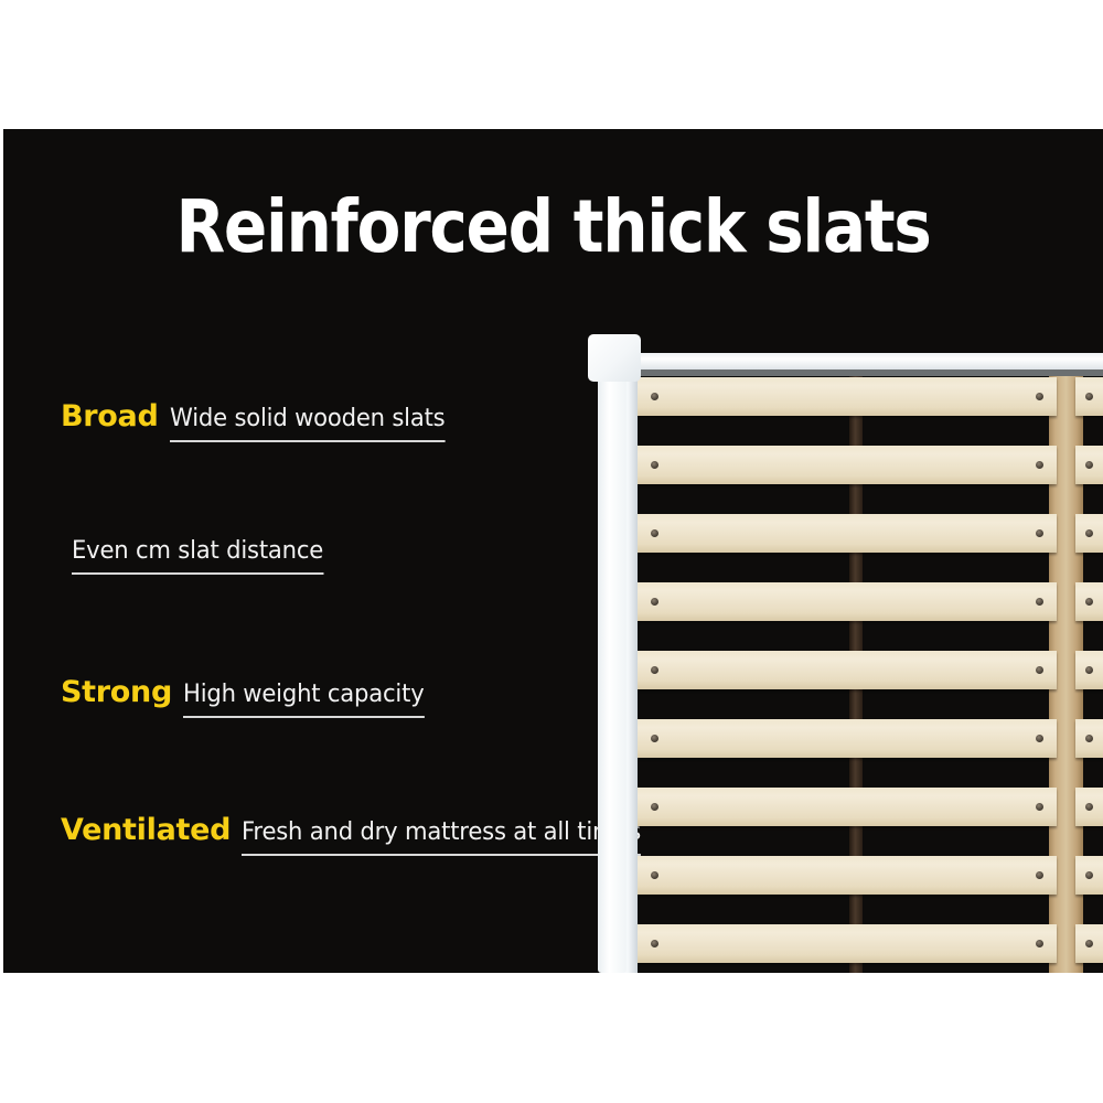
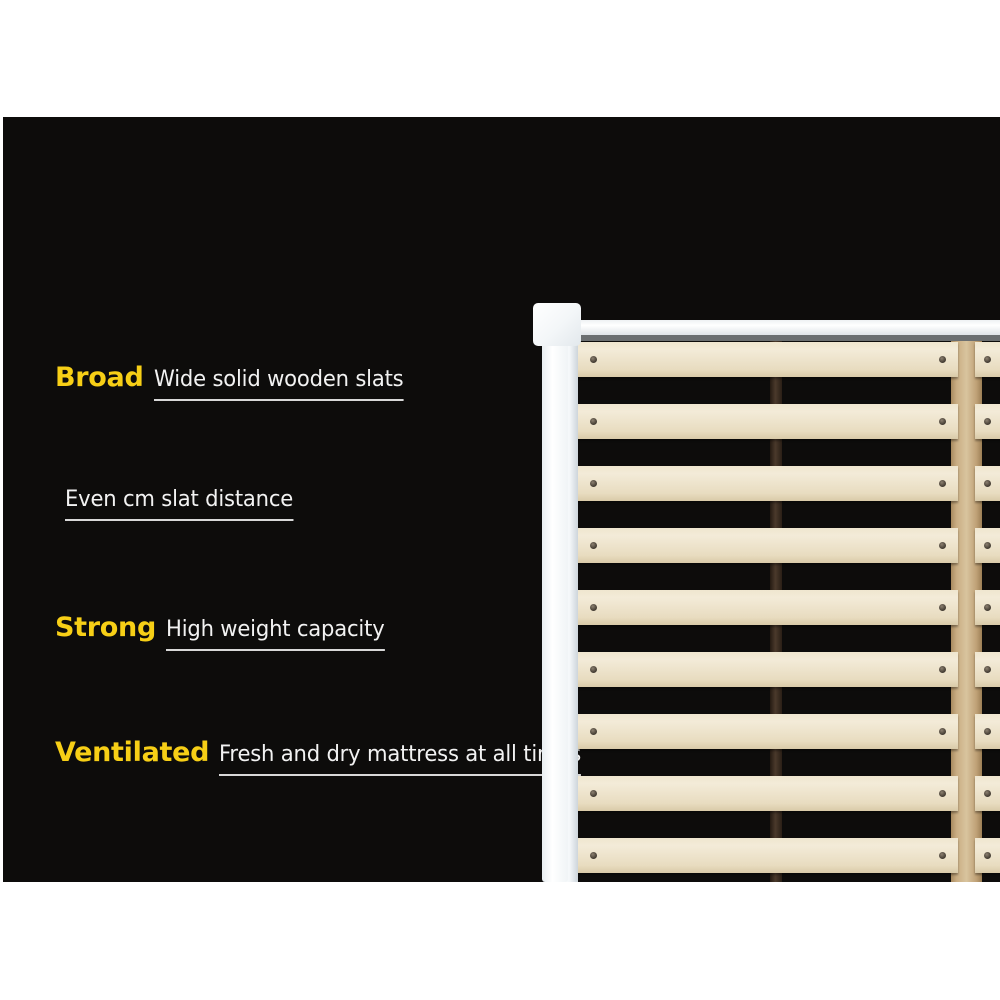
- Reinforced thick slats
  Broad
  Wide solid wooden slats
  Even cm slat distance
  Strong
  High weight capacity
  Ventilated
  Fresh and dry mattress at all ti
